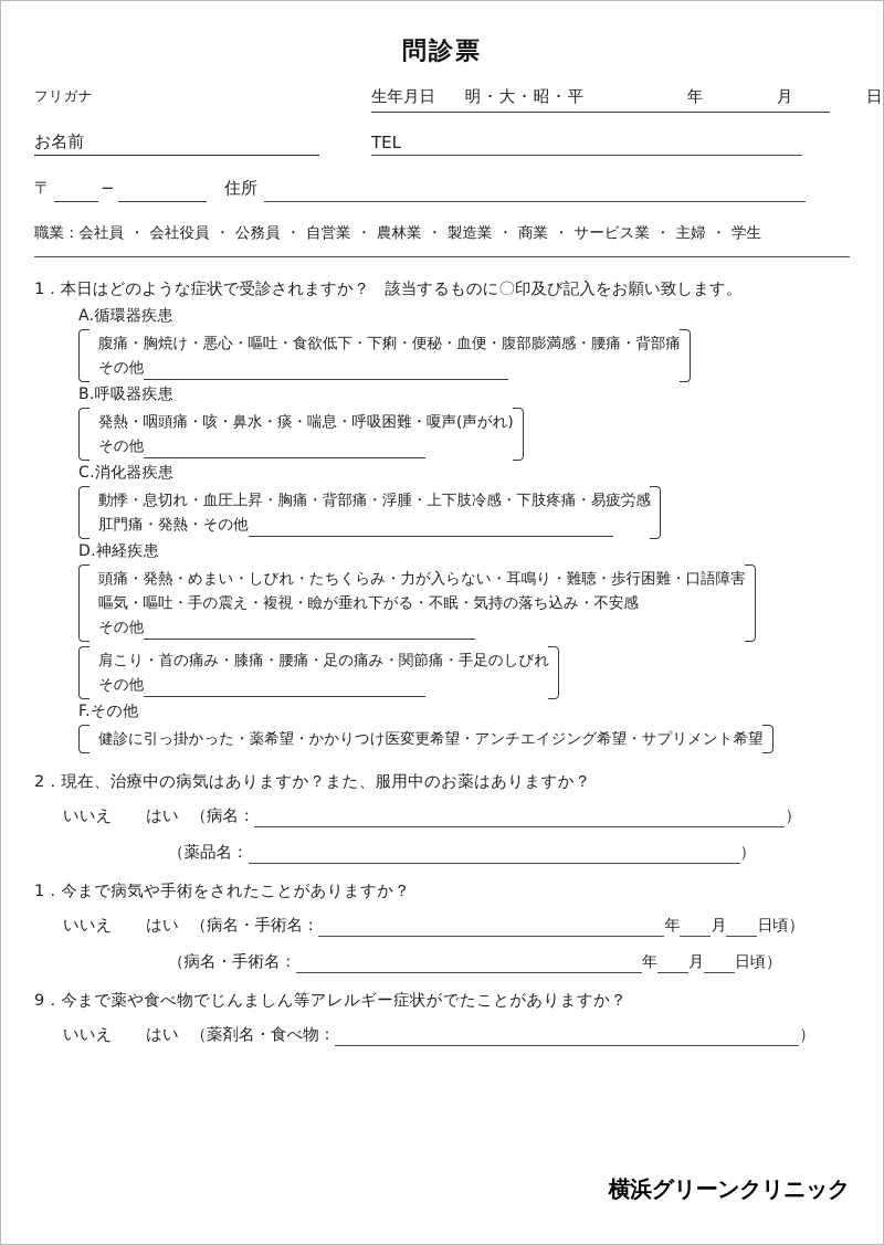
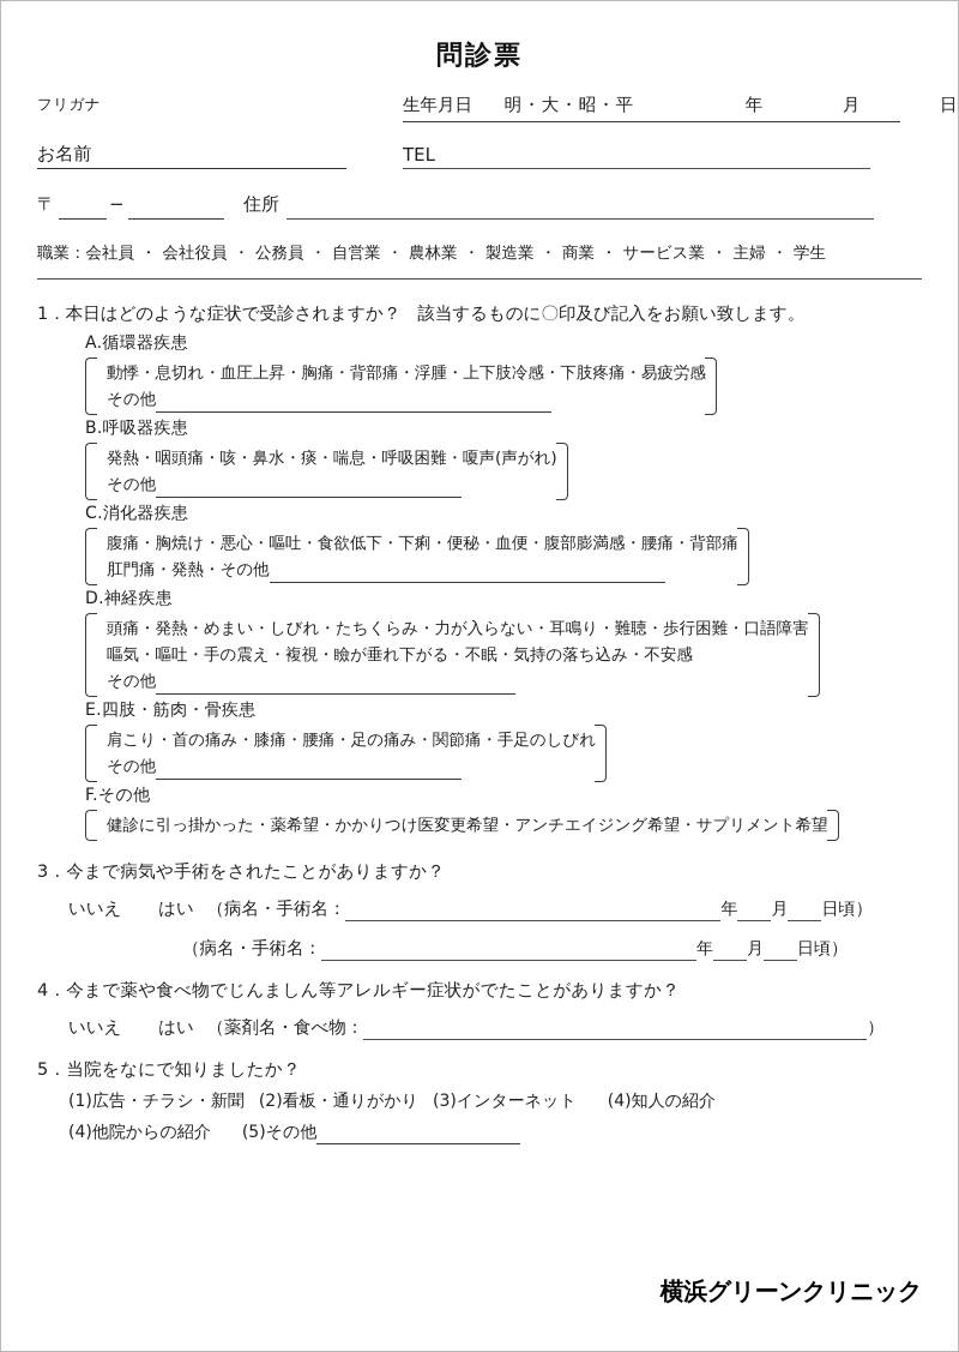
  問診票
  フリガナ
  生年月日 明・大・昭・平 年 月 日
  お名前
  TEL
  〒
  −
  住所
  職業：会社員 ・ 会社役員 ・ 公務員 ・ 自営業 ・ 農林業 ・ 製造業 ・ 商業 ・ サービス業 ・ 主婦 ・ 学生
  1．本日はどのような症状で受診されますか？ 該当するものに〇印及び記入をお願い致します。
  A.循環器疾患
- 腹痛・胸焼け・悪心・嘔吐・食欲低下・下痢・便秘・血便・腹部膨満感・腰痛・背部痛
+ 動悸・息切れ・血圧上昇・胸痛・背部痛・浮腫・上下肢冷感・下肢疼痛・易疲労感
  その他
  B.呼吸器疾患
  発熱・咽頭痛・咳・鼻水・痰・喘息・呼吸困難・嗄声(声がれ)
  その他
  C.消化器疾患
- 動悸・息切れ・血圧上昇・胸痛・背部痛・浮腫・上下肢冷感・下肢疼痛・易疲労感
+ 腹痛・胸焼け・悪心・嘔吐・食欲低下・下痢・便秘・血便・腹部膨満感・腰痛・背部痛
  肛門痛・発熱・その他
  D.神経疾患
  頭痛・発熱・めまい・しびれ・たちくらみ・力が入らない・耳鳴り・難聴・歩行困難・口語障害
  嘔気・嘔吐・手の震え・複視・瞼が垂れ下がる・不眠・気持の落ち込み・不安感
  その他
+ E.四肢・筋肉・骨疾患
  肩こり・首の痛み・膝痛・腰痛・足の痛み・関節痛・手足のしびれ
  その他
  F.その他
  健診に引っ掛かった・薬希望・かかりつけ医変更希望・アンチエイジング希望・サプリメント希望
- 2．現在、治療中の病気はありますか？また、服用中のお薬はありますか？
- いいえ はい （病名： ）
- （薬品名： ）
- 1．今まで病気や手術をされたことがありますか？
+ 3．今まで病気や手術をされたことがありますか？
  いいえ はい （病名・手術名： 年 月 日頃）
  （病名・手術名： 年 月 日頃）
- 9．今まで薬や食べ物でじんましん等アレルギー症状がでたことがありますか？
+ 4．今まで薬や食べ物でじんましん等アレルギー症状がでたことがありますか？
  いいえ はい （薬剤名・食べ物： ）
+ 5．当院をなにで知りましたか？
+ (1)広告・チラシ・新聞 (2)看板・通りがかり (3)インターネット (4)知人の紹介
+ (4)他院からの紹介 (5)その他
  横浜グリーンクリニック
